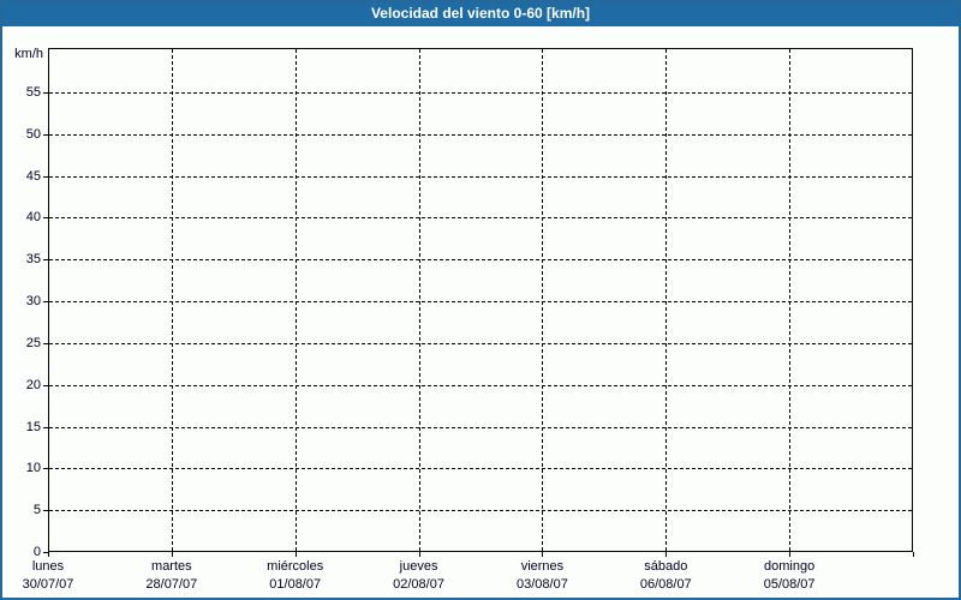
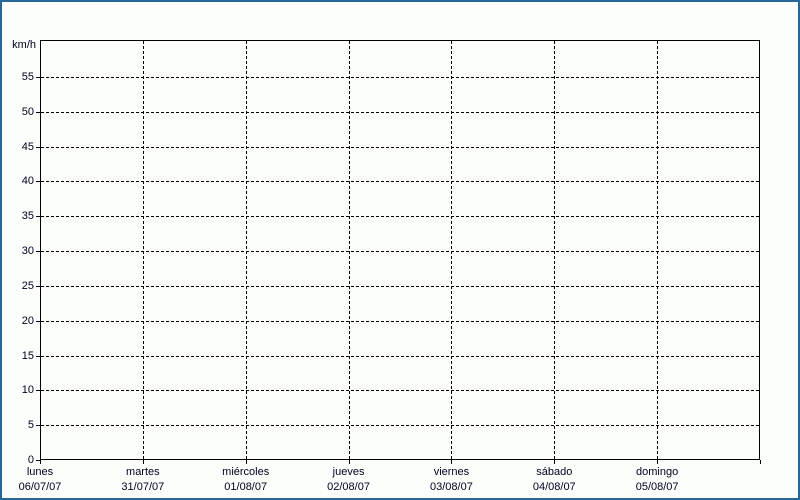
- Velocidad del viento 0-60 [km/h]
  km/h
  0
  5
  10
  15
  20
  25
  30
  35
  40
  45
  50
  55
  lunes
- 30/07/07
+ 06/07/07
  martes
- 28/07/07
+ 31/07/07
  miércoles
  01/08/07
  jueves
  02/08/07
  viernes
  03/08/07
  sábado
- 06/08/07
+ 04/08/07
  domingo
  05/08/07
